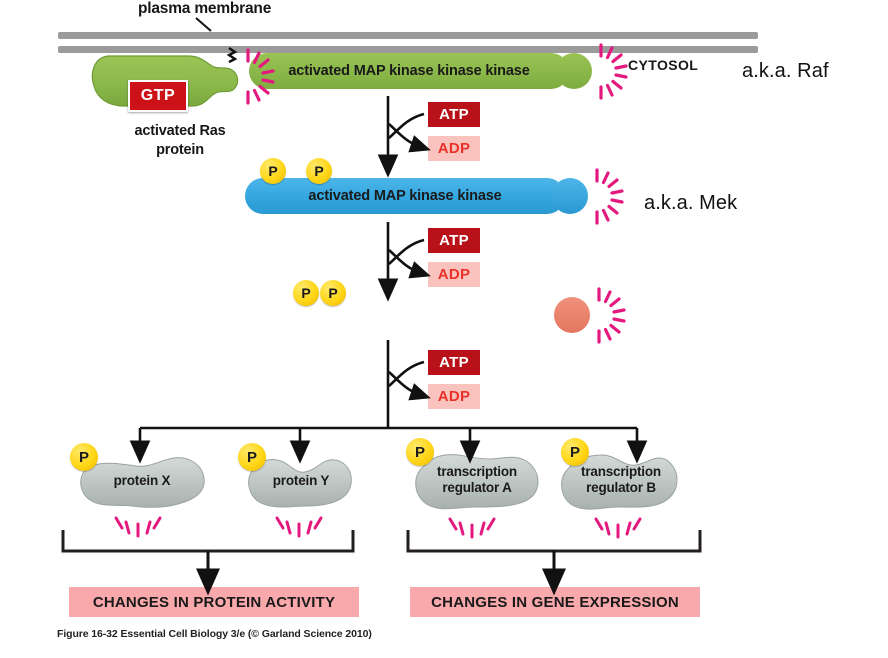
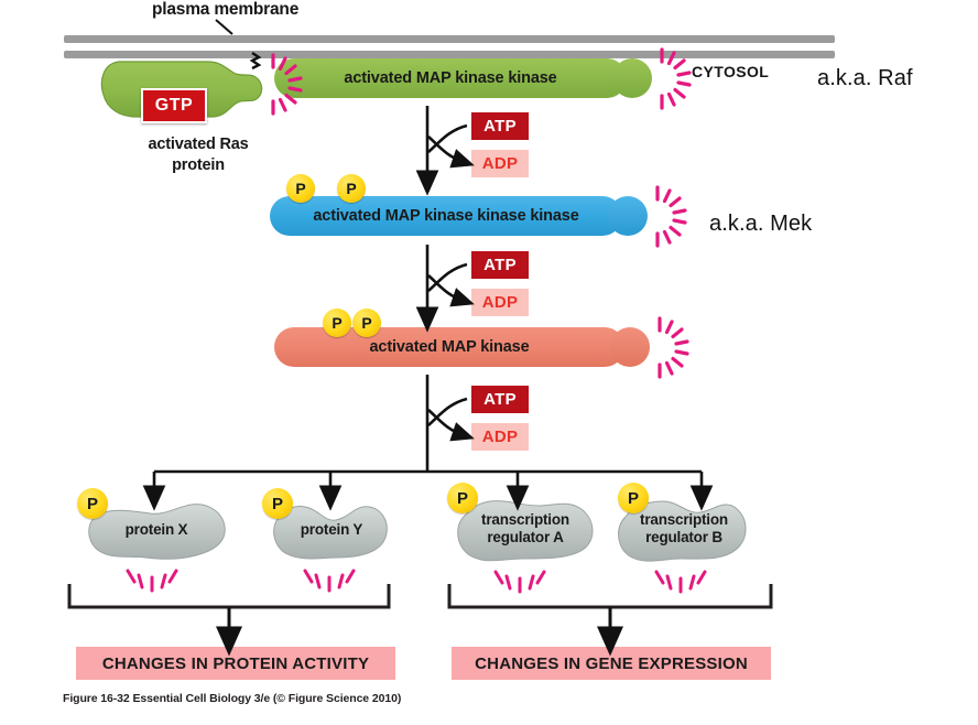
  plasma membrane
  CYTOSOL
  GTP
  activated Ras
  protein
- activated MAP kinase kinase kinase
+ activated MAP kinase kinase
  a.k.a. Raf
- activated MAP kinase kinase
+ activated MAP kinase kinase kinase
  P
  P
  a.k.a. Mek
+ activated MAP kinase
  P
  P
  ATP
  ADP
  ATP
  ADP
  ATP
  ADP
  protein X
  P
  protein Y
  P
  transcription
  regulator A
  P
  transcription
  regulator B
  P
  CHANGES IN PROTEIN ACTIVITY
  CHANGES IN GENE EXPRESSION
- Figure 16-32 Essential Cell Biology 3/e (© Garland Science 2010)
+ Figure 16-32 Essential Cell Biology 3/e (© Figure Science 2010)
